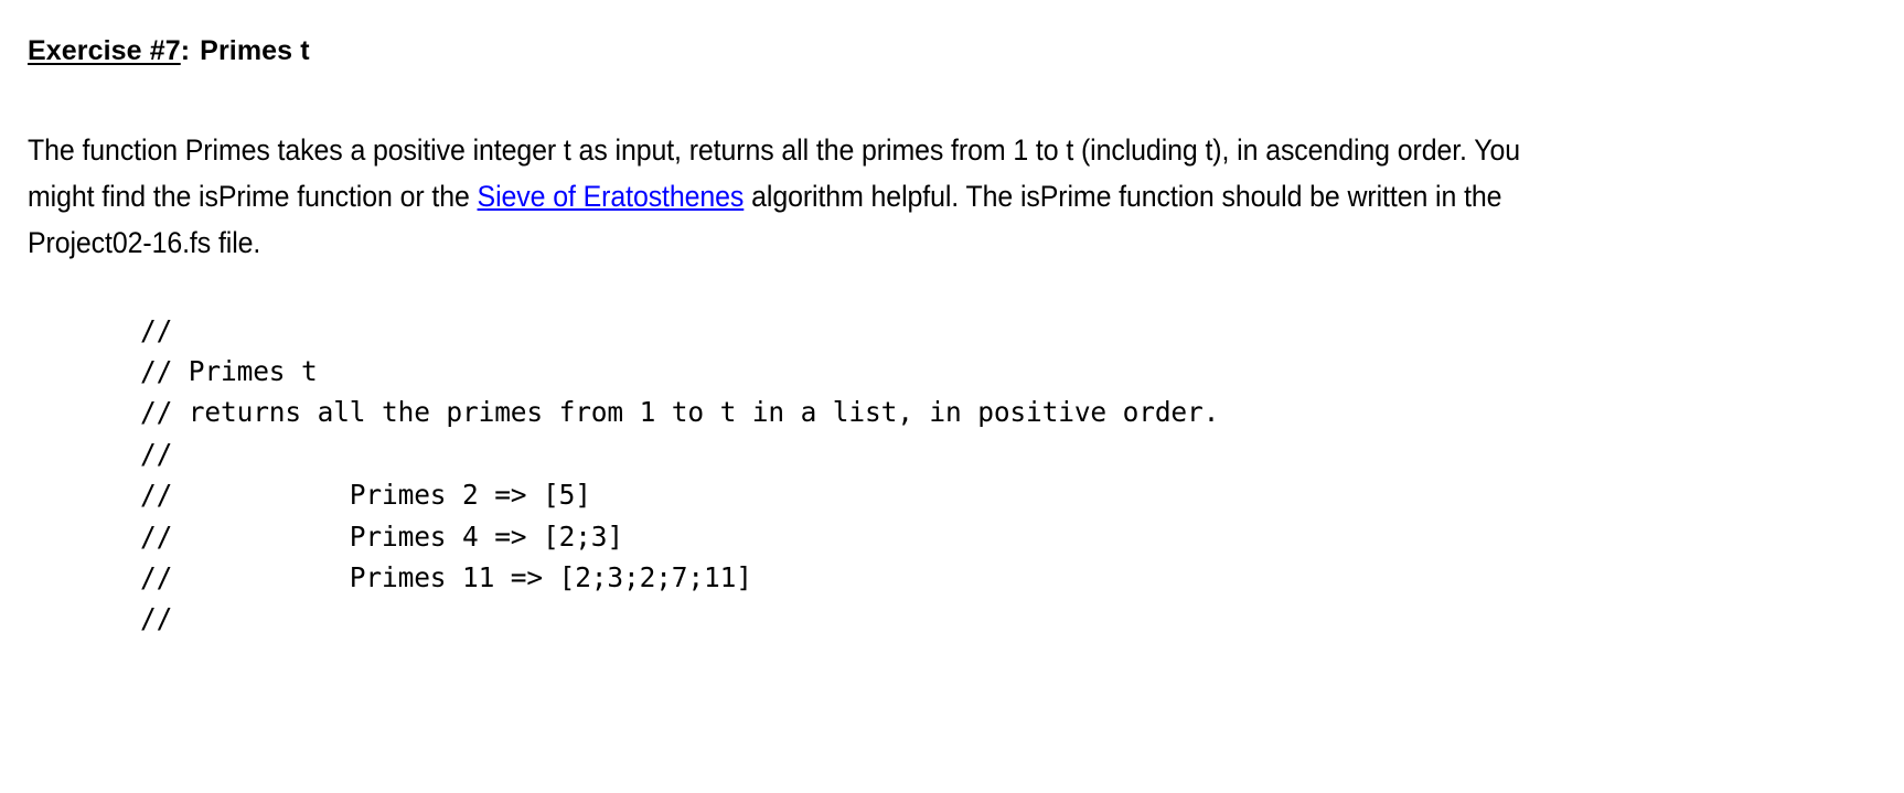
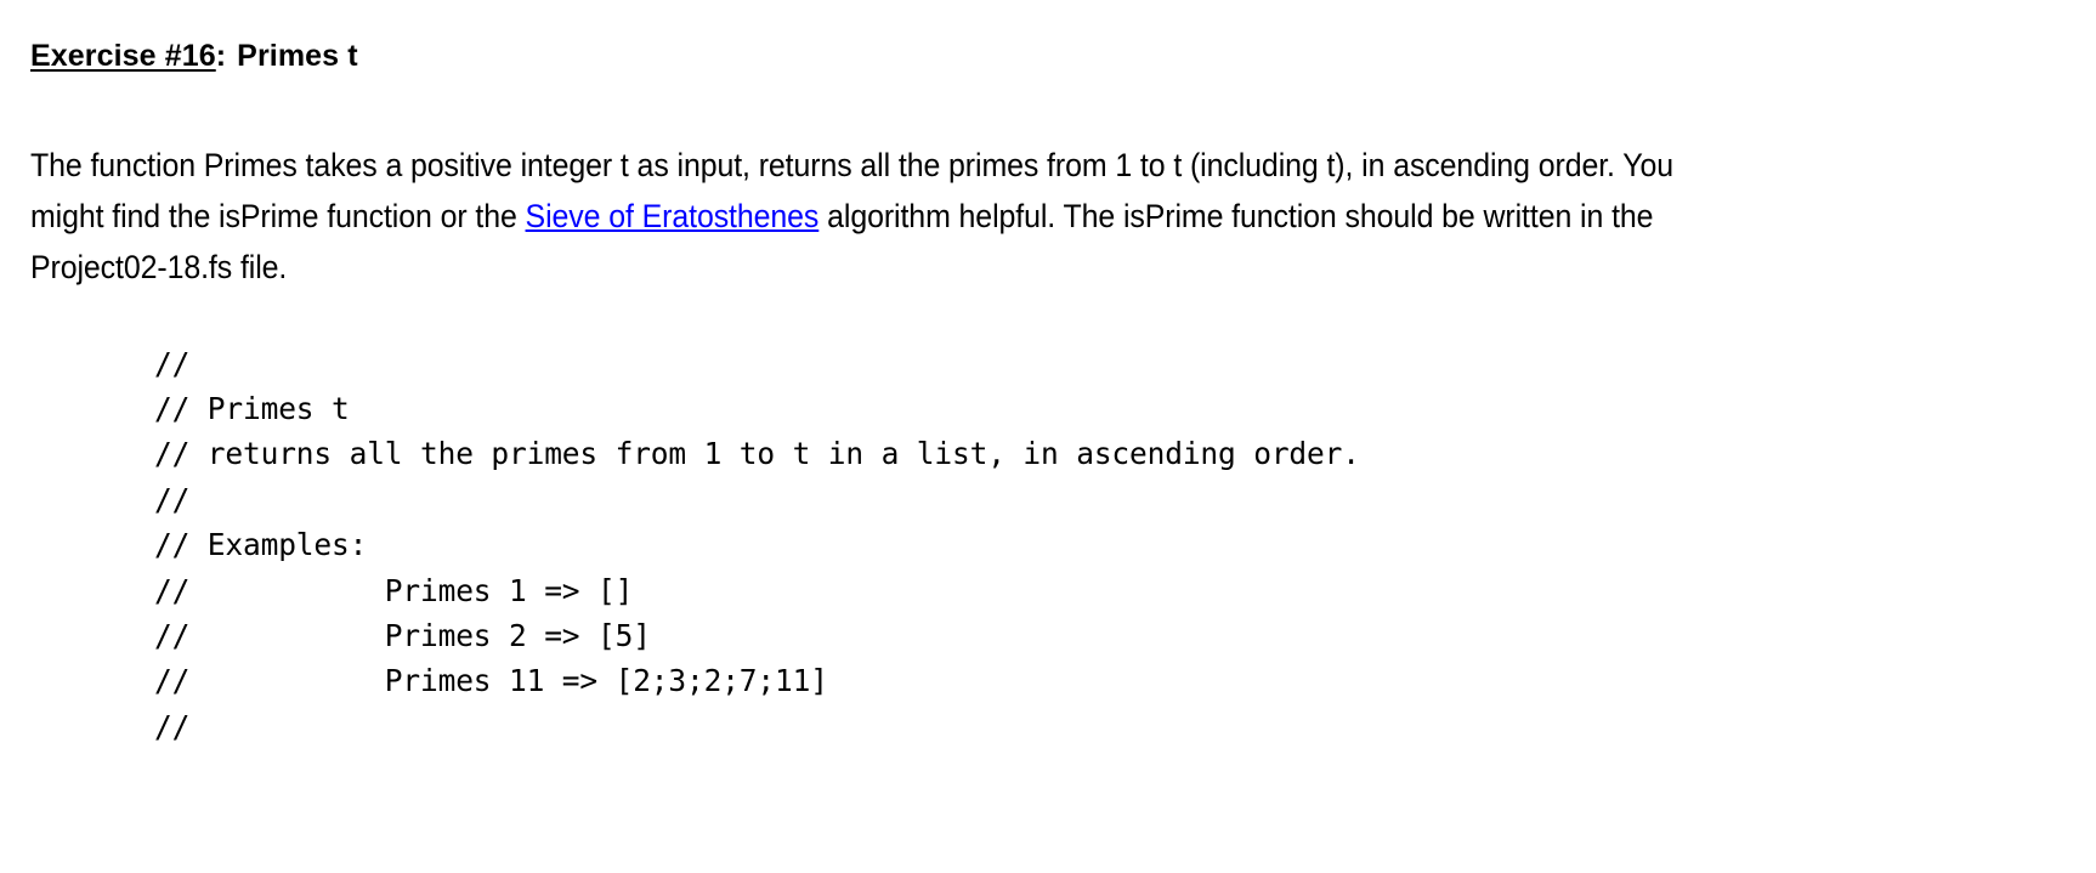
- Exercise #7: Primes t
+ Exercise #16: Primes t
- The function Primes takes a positive integer t as input, returns all the primes from 1 to t (including t), in ascending order. You might find the isPrime function or the Sieve of Eratosthenes algorithm helpful. The isPrime function should be written in the Project02-16.fs file.
+ The function Primes takes a positive integer t as input, returns all the primes from 1 to t (including t), in ascending order. You might find the isPrime function or the Sieve of Eratosthenes algorithm helpful. The isPrime function should be written in the Project02-18.fs file.
  //
  // Primes t
- // returns all the primes from 1 to t in a list, in positive order.
+ // returns all the primes from 1 to t in a list, in ascending order.
  //
+ // Examples:
+ // Primes 1 => []
  // Primes 2 => [5]
- // Primes 4 => [2;3]
  // Primes 11 => [2;3;2;7;11]
  //
